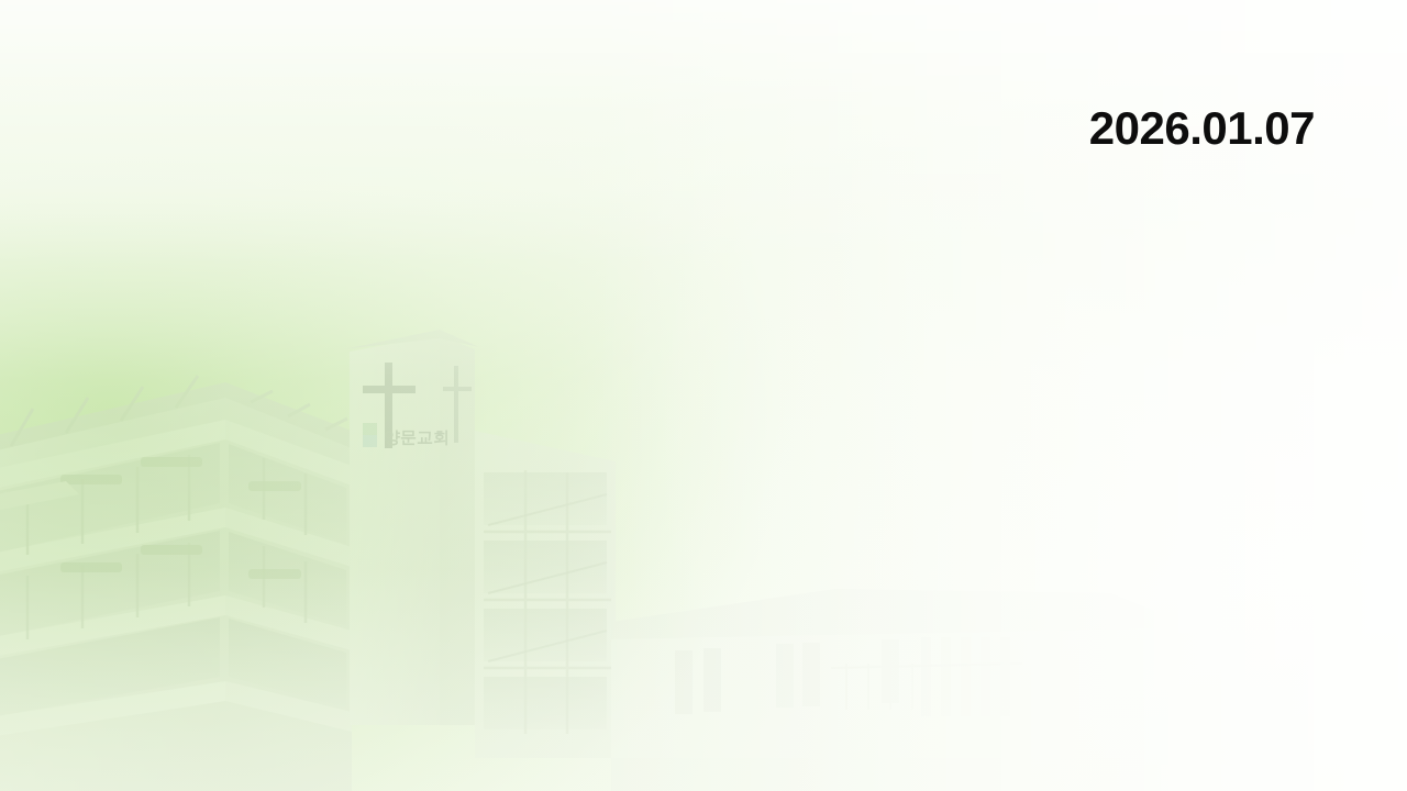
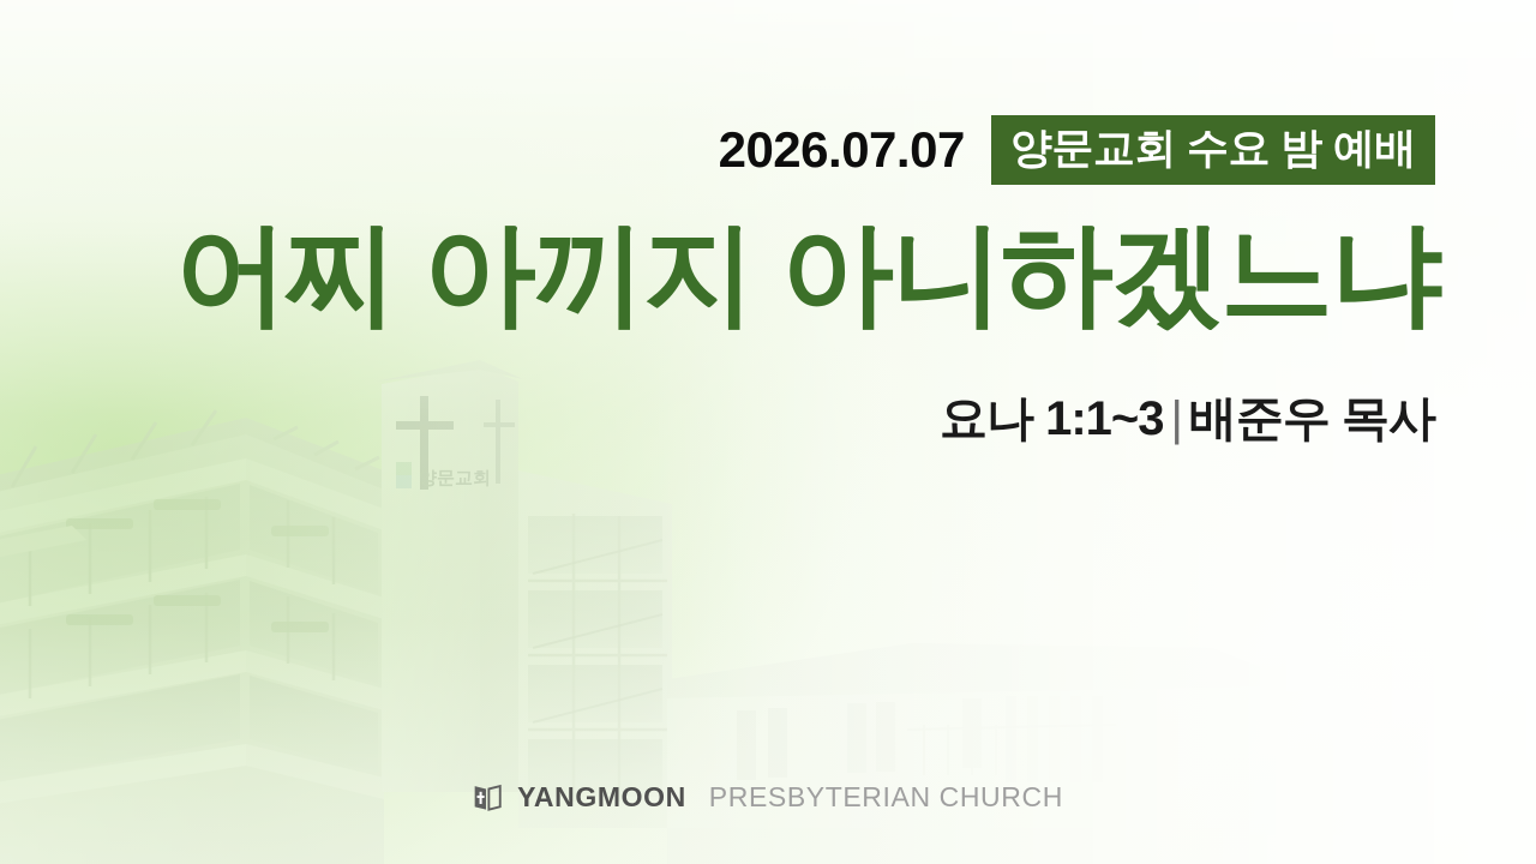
- 2026.01.07
+ 2026.07.07
+ 양문교회 수요 밤 예배
+ 어찌 아끼지 아니하겠느냐
+ 요나 1:1~3 | 배준우 목사
+ YANGMOON
+ PRESBYTERIAN CHURCH
